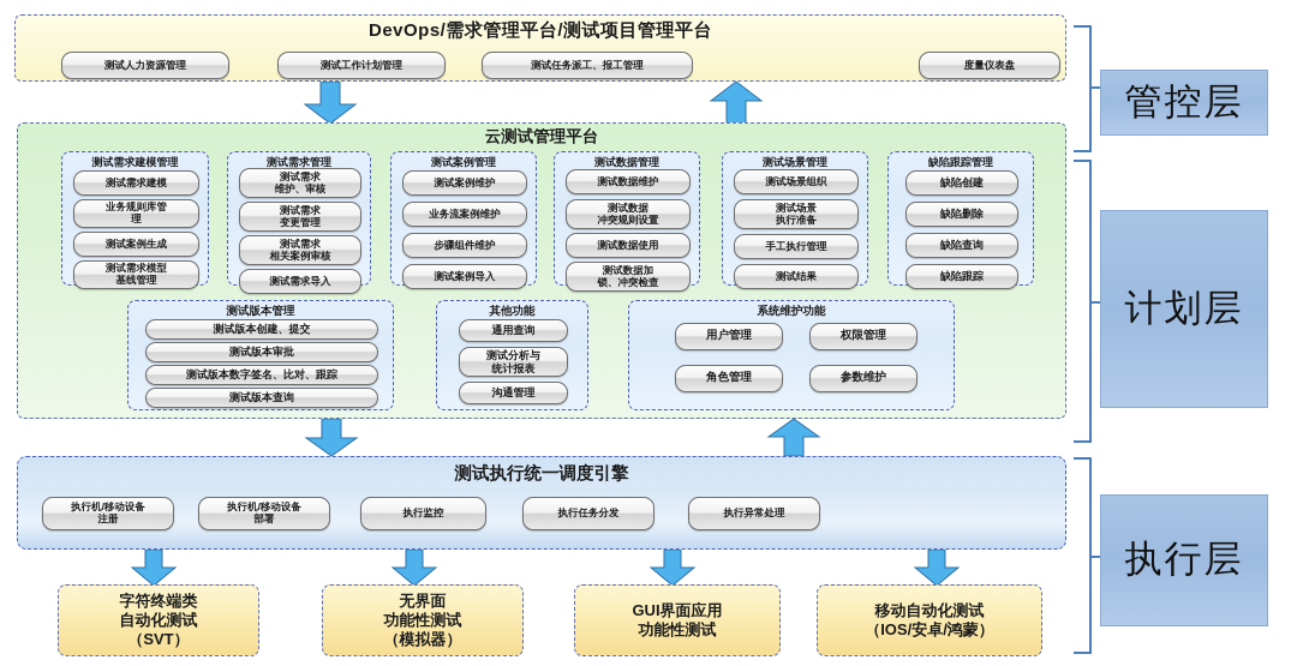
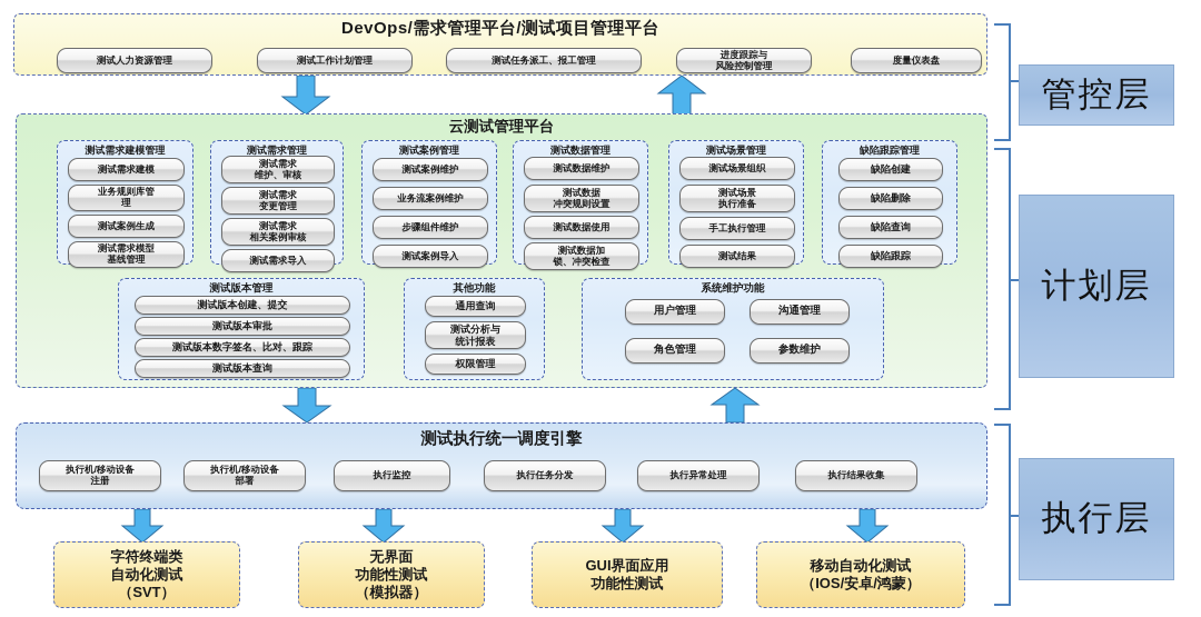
  DevOps/需求管理平台/测试项目管理平台
  测试人力资源管理
  测试工作计划管理
  测试任务派工、报工管理
+ 进度跟踪与
+ 风险控制管理
  度量仪表盘
  云测试管理平台
  测试需求建模管理
  测试需求建模
  业务规则库管
  理
  测试案例生成
  测试需求模型
  基线管理
  测试需求管理
  测试需求
  维护、审核
  测试需求
  变更管理
  测试需求
  相关案例审核
  测试需求导入
  测试案例管理
  测试案例维护
  业务流案例维护
  步骤组件维护
  测试案例导入
  测试数据管理
  测试数据维护
  测试数据
  冲突规则设置
  测试数据使用
  测试数据加
  锁、冲突检查
  测试场景管理
  测试场景组织
  测试场景
  执行准备
  手工执行管理
  测试结果
  缺陷跟踪管理
  缺陷创建
  缺陷删除
  缺陷查询
  缺陷跟踪
  测试版本管理
  测试版本创建、提交
  测试版本审批
  测试版本数字签名、比对、跟踪
  测试版本查询
  其他功能
  通用查询
  测试分析与
  统计报表
- 沟通管理
+ 权限管理
  系统维护功能
  用户管理
- 权限管理
+ 沟通管理
  角色管理
  参数维护
  测试执行统一调度引擎
  执行机/移动设备
  注册
  执行机/移动设备
  部署
  执行监控
  执行任务分发
  执行异常处理
+ 执行结果收集
  字符终端类
  自动化测试
  （SVT）
  无界面
  功能性测试
  （模拟器）
  GUI界面应用
  功能性测试
  移动自动化测试
  （IOS/安卓/鸿蒙）
  管控层
  计划层
  执行层
